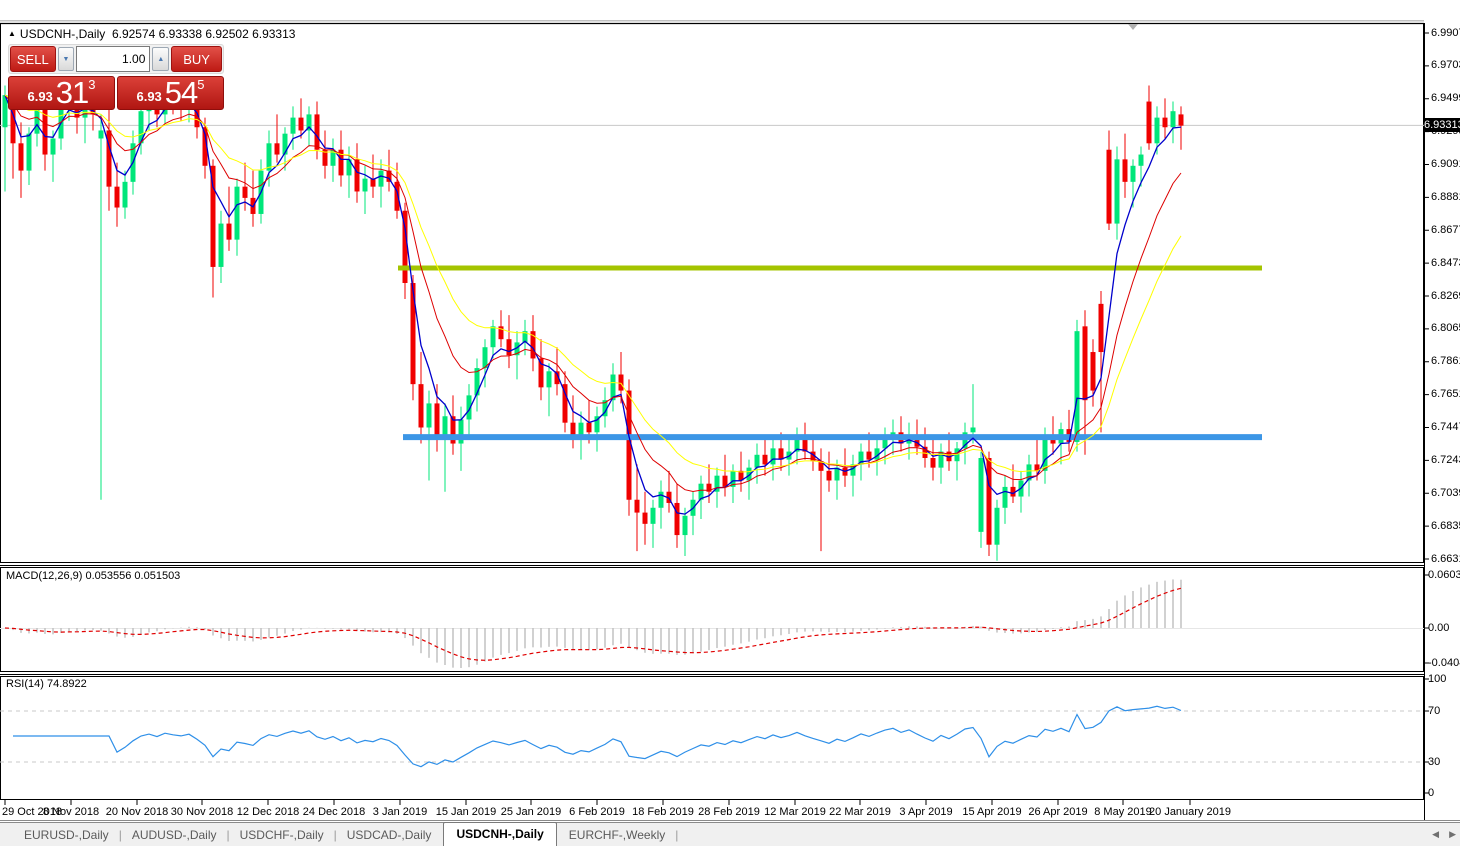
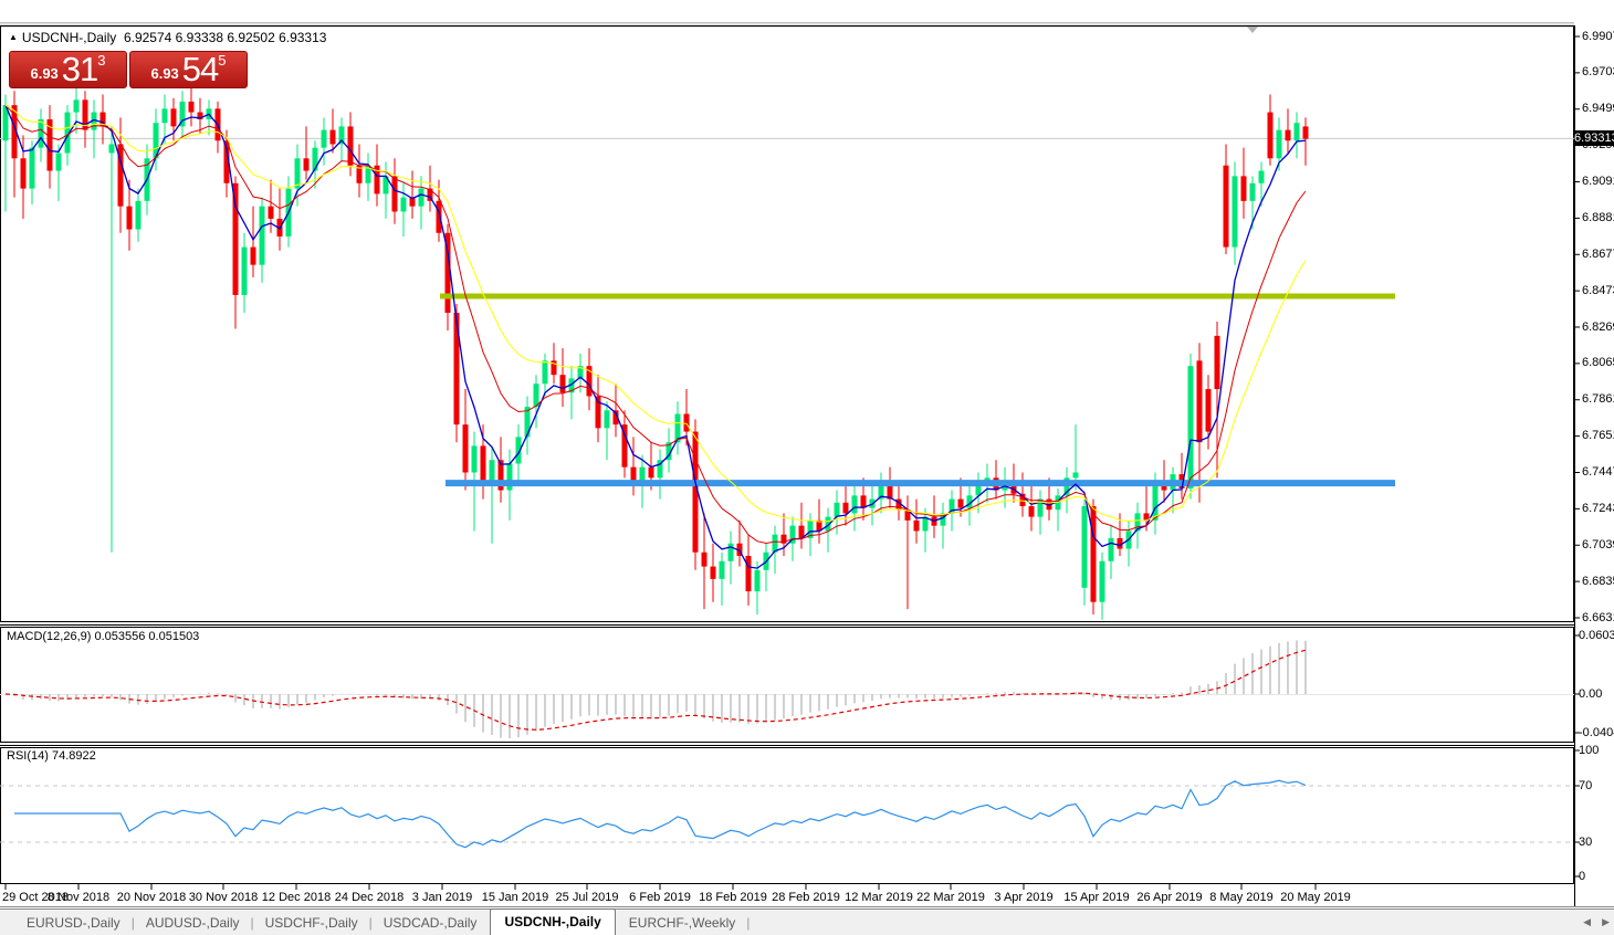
  ▲ USDCNH-,Daily 6.92574 6.93338 6.92502 6.93313
- SELL
- 1.00
- BUY
  6.93
  31
  3
  6.93
  54
  5
  MACD(12,26,9) 0.053556 0.051503
  RSI(14) 74.8922
  6.990
  6.970
  6.949
  6.909
  6.888
  6.867
  6.847
  6.826
  6.806
  6.786
  6.765
  6.744
  6.724
  6.703
  6.683
  6.663
  0.0603
  0.00
  100
  70
  30
  0
  29 Oct 2018
  8 Nov 2018
  20 Nov 2018
  30 Nov 2018
  12 Dec 2018
  24 Dec 2018
  3 Jan 2019
  15 Jan 2019
- 25 Jan 2019
+ 25 Jul 2019
  6 Feb 2019
  18 Feb 2019
  28 Feb 2019
  12 Mar 2019
  22 Mar 2019
  3 Apr 2019
  15 Apr 2019
  26 Apr 2019
  8 May 2019
- 20 January 2019
+ 20 May 2019
  6.9331
  EURUSD-,Daily
  |
  AUDUSD-,Daily
  |
  USDCHF-,Daily
  |
  USDCAD-,Daily
  USDCNH-,Daily
  EURCHF-,Weekly
  |
  ◀
  ▶
